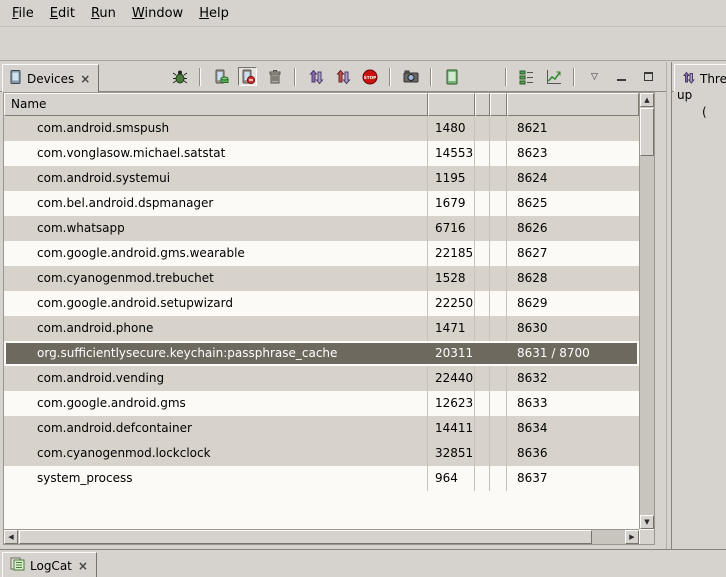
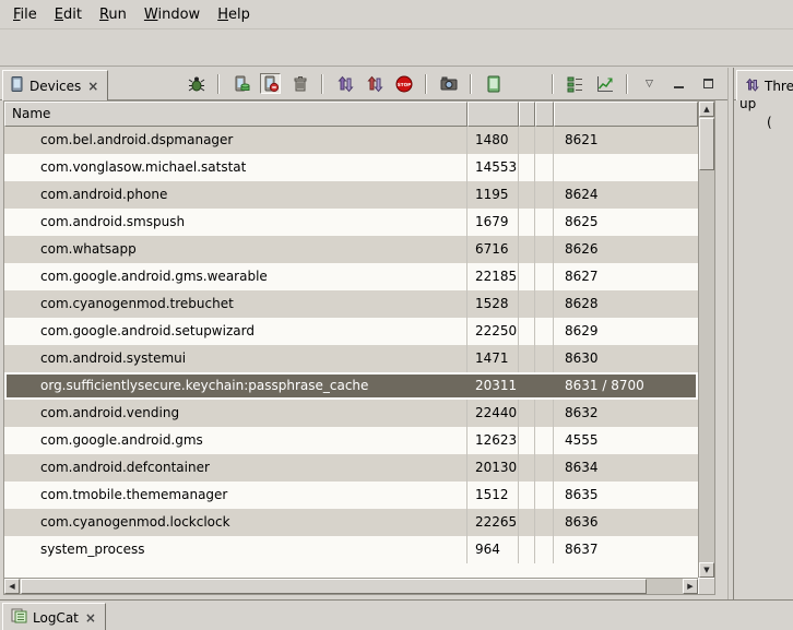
  File
  Edit
  Run
  Window
  Help
  Devices
  ×
  ▽
  Name
- com.android.smspush
+ com.bel.android.dspmanager
  1480
  8621
  com.vonglasow.michael.satstat
  14553
- 8623
- com.android.systemui
+ com.android.phone
  1195
  8624
- com.bel.android.dspmanager
+ com.android.smspush
  1679
  8625
  com.whatsapp
  6716
  8626
  com.google.android.gms.wearable
  22185
  8627
  com.cyanogenmod.trebuchet
  1528
  8628
  com.google.android.setupwizard
  22250
  8629
- com.android.phone
+ com.android.systemui
  1471
  8630
  org.sufficientlysecure.keychain:passphrase_cache
  20311
  8631 / 8700
  com.android.vending
  22440
  8632
  com.google.android.gms
  12623
- 8633
+ 4555
  com.android.defcontainer
- 14411
+ 20130
  8634
+ com.tmobile.thememanager
+ 1512
+ 8635
  com.cyanogenmod.lockclock
- 32851
+ 22265
  8636
  system_process
  964
  8637
  ▲
  ▼
  ◀
  ▶
  (
  LogCat
  ×
